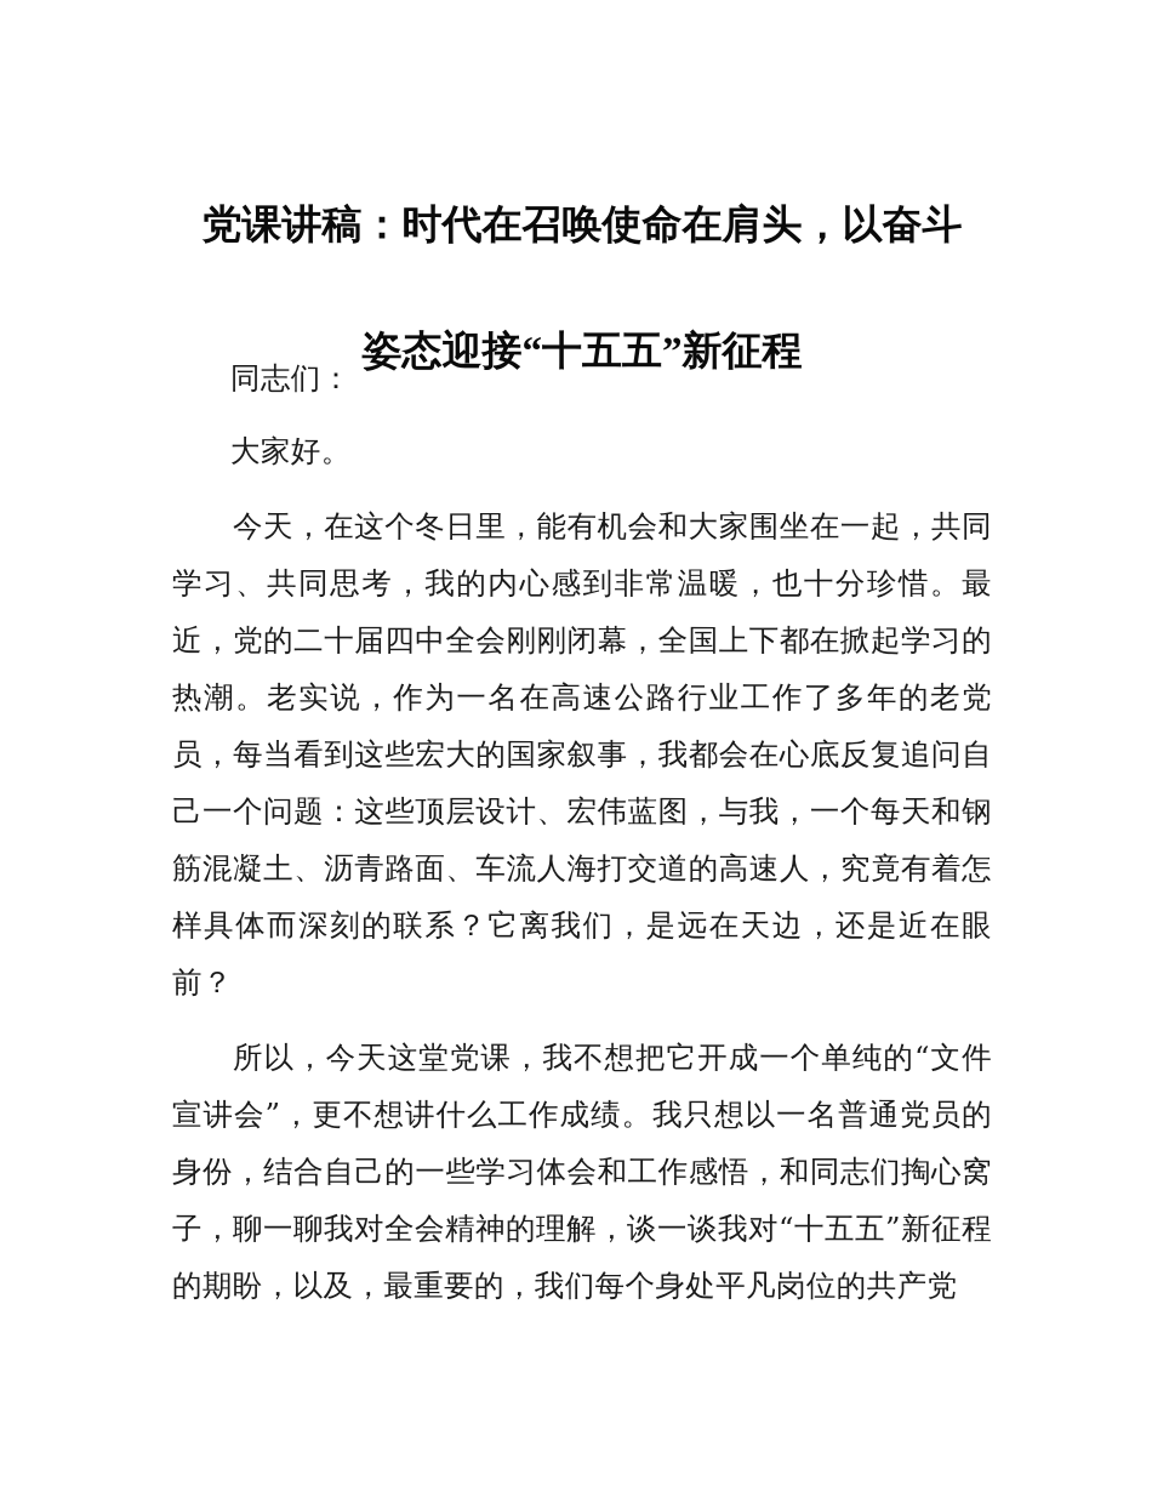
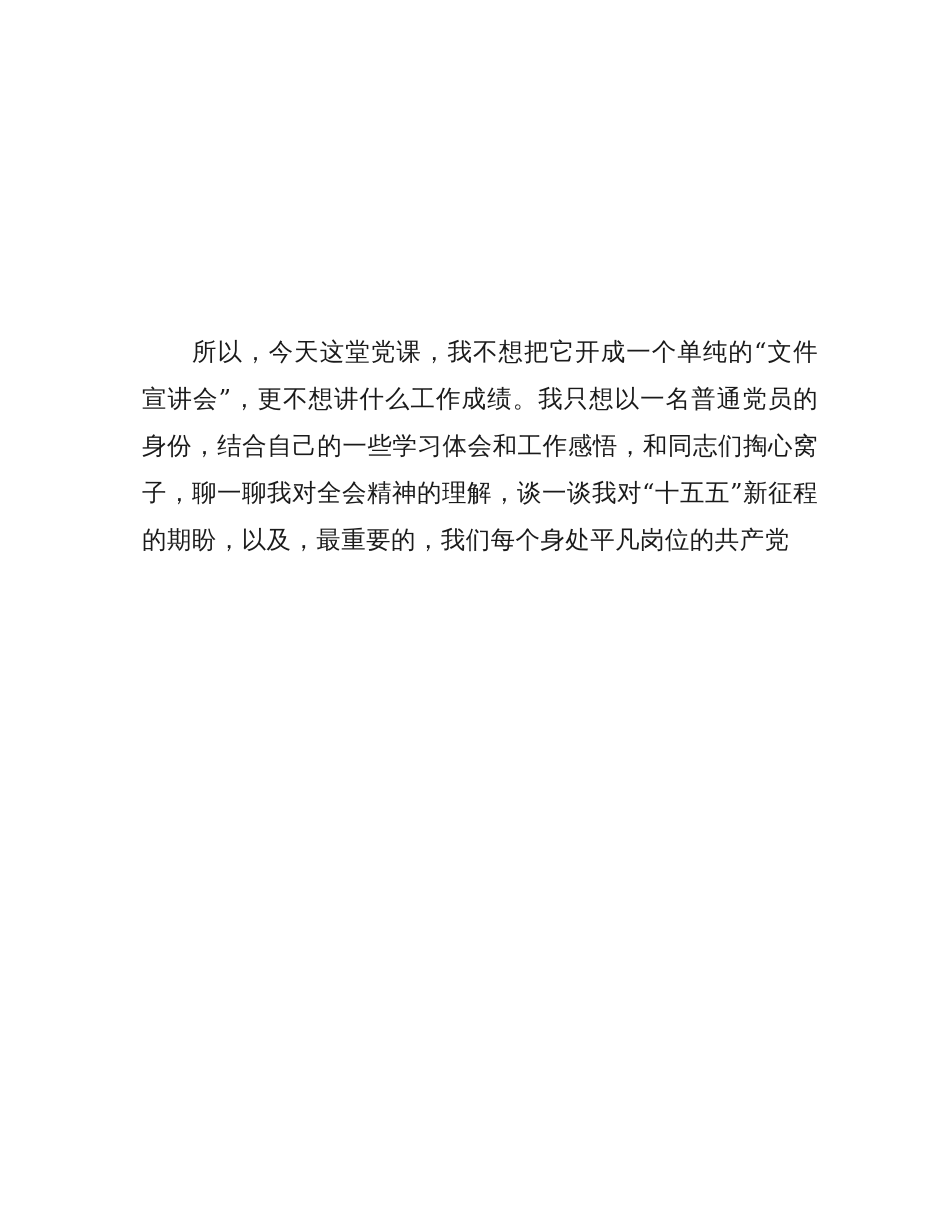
- 党课讲稿：时代在召唤使命在肩头，以奋斗
- 姿态迎接“十五五”新征程
- 同志们：
- 大家好。
- 今天，在这个冬日里，能有机会和大家围坐在一起，共同学习、共同思考，我的内心感到非常温暖，也十分珍惜。最近，党的二十届四中全会刚刚闭幕，全国上下都在掀起学习的热潮。老实说，作为一名在高速公路行业工作了多年的老党员，每当看到这些宏大的国家叙事，我都会在心底反复追问自己一个问题：这些顶层设计、宏伟蓝图，与我，一个每天和钢筋混凝土、沥青路面、车流人海打交道的高速人，究竟有着怎样具体而深刻的联系？它离我们，是远在天边，还是近在眼前？
  所以，今天这堂党课，我不想把它开成一个单纯的“文件宣讲会”，更不想讲什么工作成绩。我只想以一名普通党员的身份，结合自己的一些学习体会和工作感悟，和同志们掏心窝子，聊一聊我对全会精神的理解，谈一谈我对“十五五”新征程的期盼，以及，最重要的，我们每个身处平凡岗位的共产党
